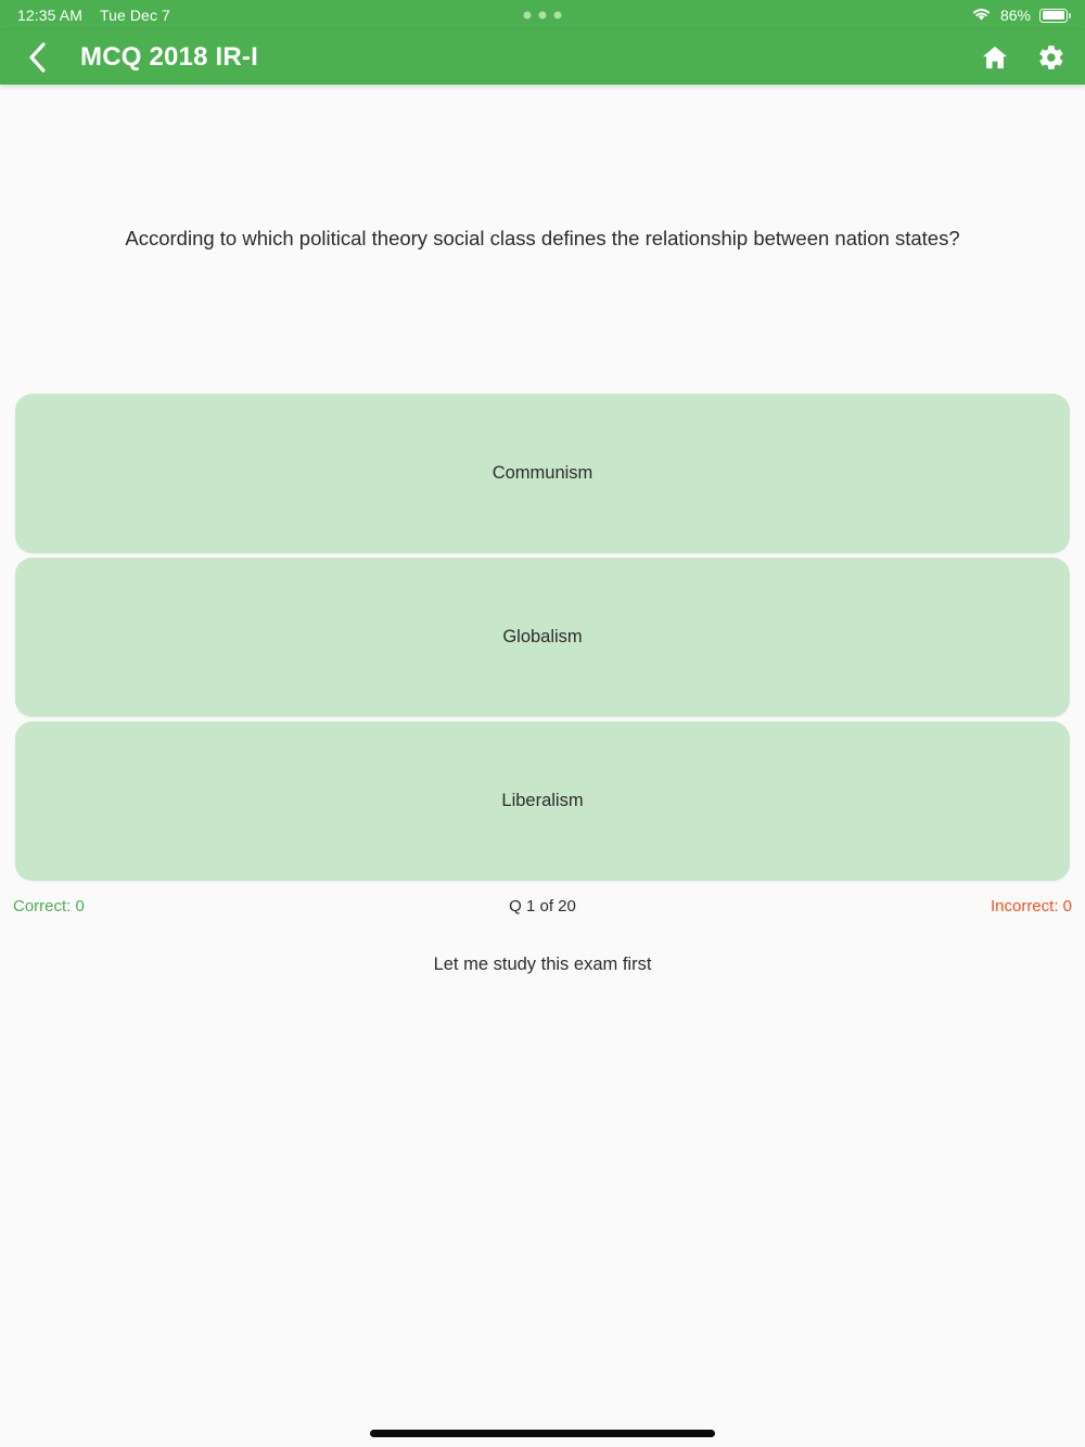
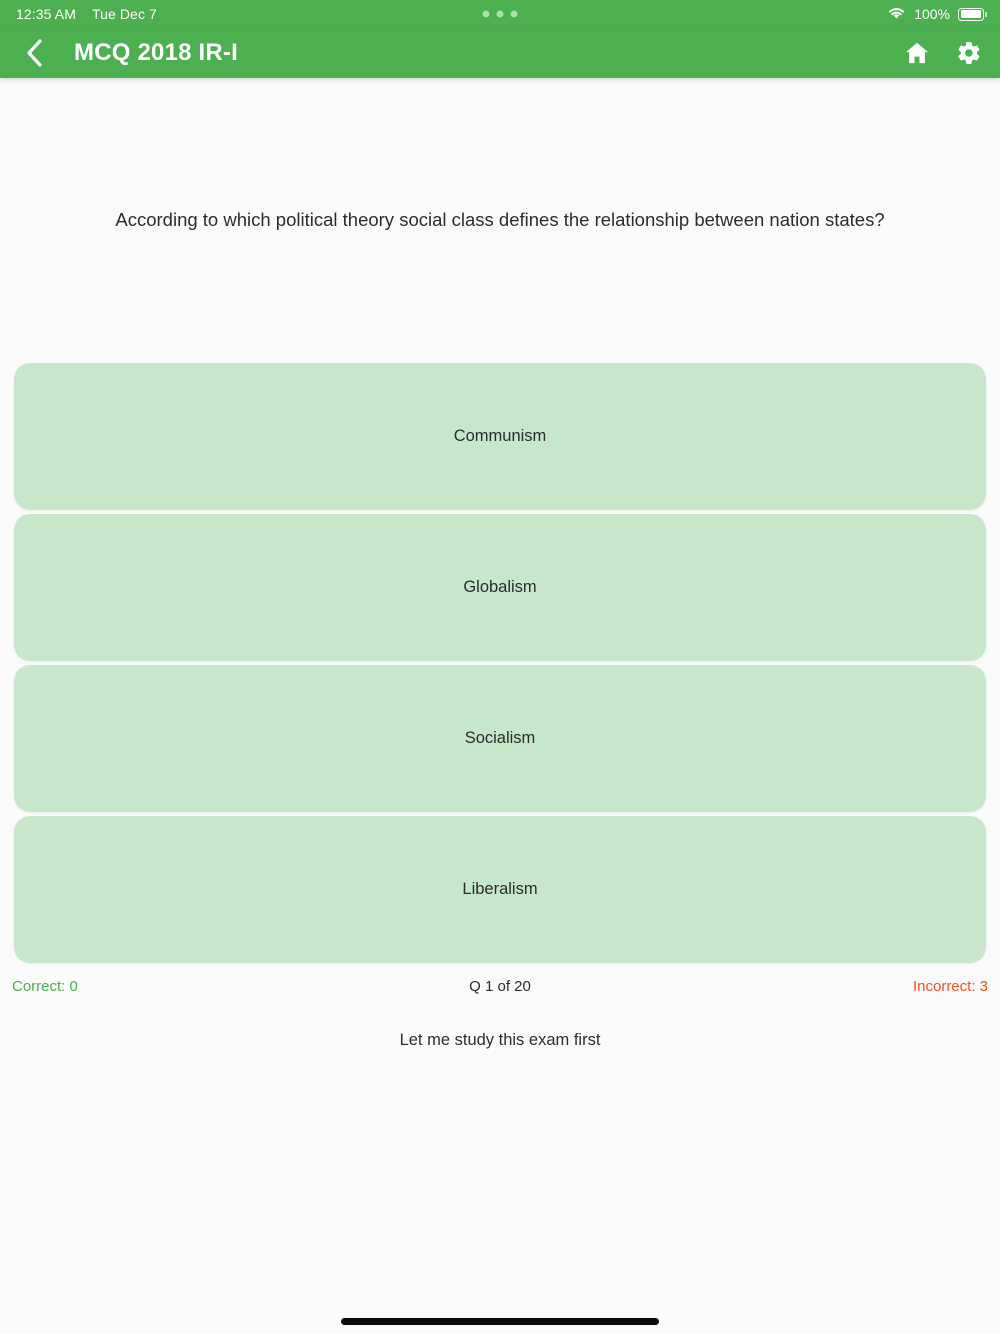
  12:35 AM
  Tue Dec 7
- 86%
+ 100%
  MCQ 2018 IR-I
  According to which political theory social class defines the relationship between nation states?
  Communism
  Globalism
+ Socialism
  Liberalism
  Correct: 0
  Q 1 of 20
- Incorrect: 0
+ Incorrect: 3
  Let me study this exam first
